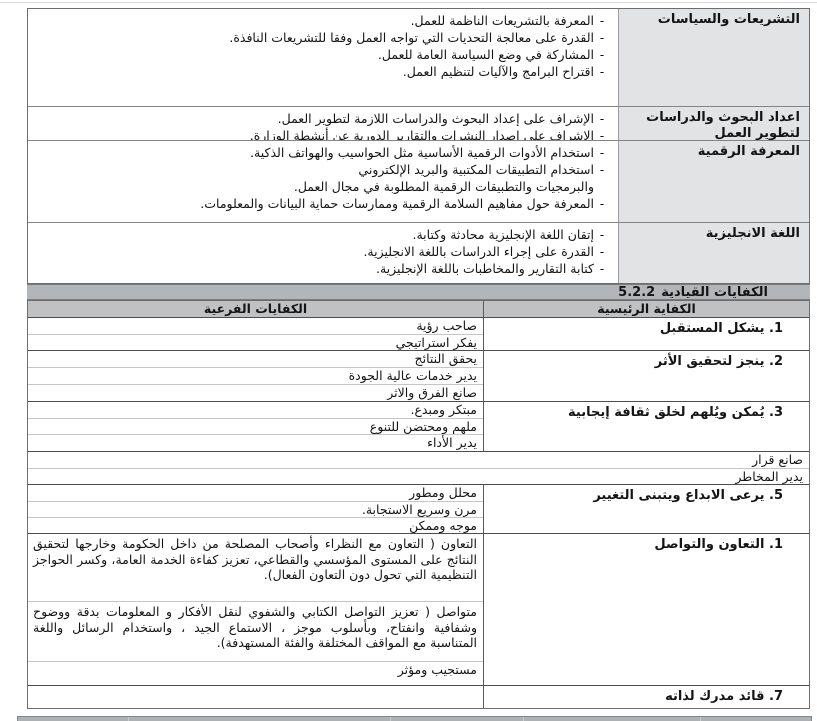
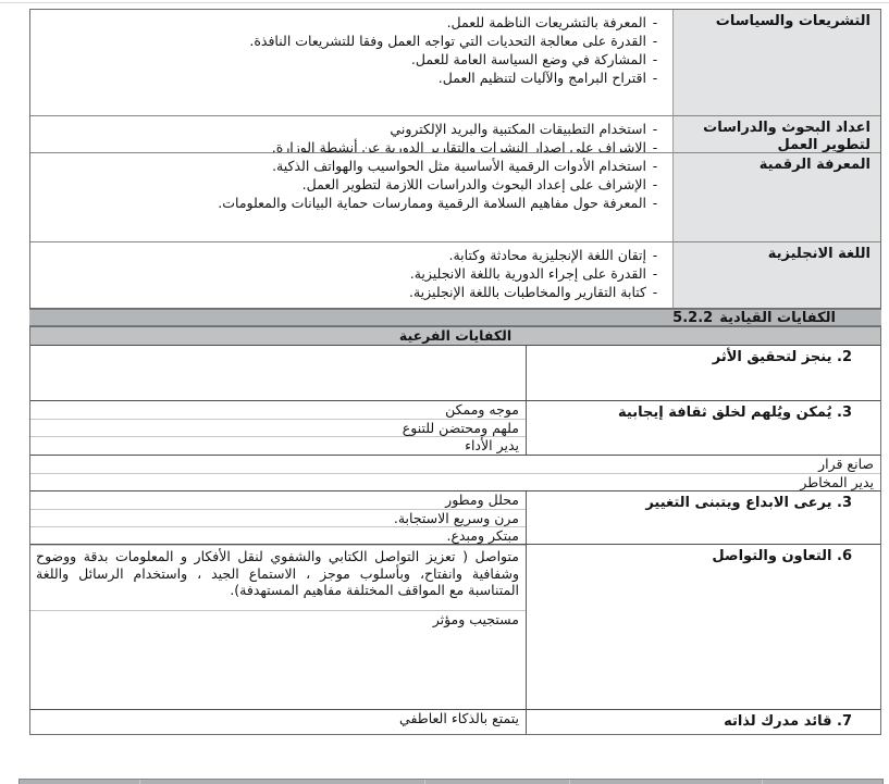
  التشريعات والسياسات
  -
  المعرفة بالتشريعات الناظمة للعمل.
  -
  القدرة على معالجة التحديات التي تواجه العمل وفقا للتشريعات النافذة.
  -
  المشاركة في وضع السياسة العامة للعمل.
  -
  اقتراح البرامج والآليات لتنظيم العمل.
  اعداد البحوث والدراسات لتطوير العمل
  -
- الإشراف على إعداد البحوث والدراسات اللازمة لتطوير العمل.
+ استخدام التطبيقات المكتبية والبريد الإلكتروني
  -
  الاشراف على إصدار النشرات والتقارير الدورية عن أنشطة الوزارة.
  المعرفة الرقمية
  -
  استخدام الأدوات الرقمية الأساسية مثل الحواسيب والهواتف الذكية.
  -
- استخدام التطبيقات المكتبية والبريد الإلكتروني
+ الإشراف على إعداد البحوث والدراسات اللازمة لتطوير العمل.
- والبرمجيات والتطبيقات الرقمية المطلوبة في مجال العمل.
  -
  المعرفة حول مفاهيم السلامة الرقمية وممارسات حماية البيانات والمعلومات.
  اللغة الانجليزية
  -
  إتقان اللغة الإنجليزية محادثة وكتابة.
  -
- القدرة على إجراء الدراسات باللغة الانجليزية.
+ القدرة على إجراء الدورية باللغة الانجليزية.
  -
  كتابة التقارير والمخاطبات باللغة الإنجليزية.
  الكفايات القيادية
  5.2.2
- الكفاية الرئيسية
  الكفايات الفرعية
- 1. يشكل المستقبل
- صاحب رؤية
- يفكر استراتيجي
  2. ينجز لتحقيق الأثر
- يحقق النتائج
- يدير خدمات عالية الجودة
- صانع الفرق والاثر
  3. يُمكن ويُلهم لخلق ثقافة إيجابية
- مبتكر ومبدع.
+ موجه وممكن
  ملهم ومحتضن للتنوع
  يدير الأداء
  صانع قرار
  يدير المخاطر
- 5. يرعى الابداع ويتبنى التغيير
+ 3. يرعى الابداع ويتبنى التغيير
  محلل ومطور
  مرن وسريع الاستجابة.
- موجه وممكن
+ مبتكر ومبدع.
- 1. التعاون والتواصل
+ 6. التعاون والتواصل
- التعاون ( التعاون مع النظراء وأصحاب المصلحة من داخل الحكومة وخارجها لتحقيق النتائج على المستوى المؤسسي والقطاعي، تعزيز كفاءة الخدمة العامة، وكسر الحواجز التنظيمية التي تحول دون التعاون الفعال).
- متواصل ( تعزيز التواصل الكتابي والشفوي لنقل الأفكار و المعلومات بدقة ووضوح وشفافية وانفتاح، وبأسلوب موجز ، الاستماع الجيد ، واستخدام الرسائل واللغة المتناسبة مع المواقف المختلفة والفئة المستهدفة).
+ متواصل ( تعزيز التواصل الكتابي والشفوي لنقل الأفكار و المعلومات بدقة ووضوح وشفافية وانفتاح، وبأسلوب موجز ، الاستماع الجيد ، واستخدام الرسائل واللغة المتناسبة مع المواقف المختلفة مفاهيم المستهدفة).
  مستجيب ومؤثر
  7. قائد مدرك لذاته
+ يتمتع بالذكاء العاطفي
